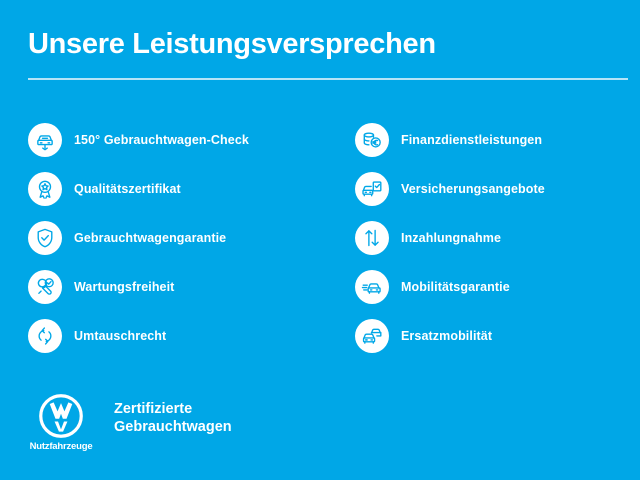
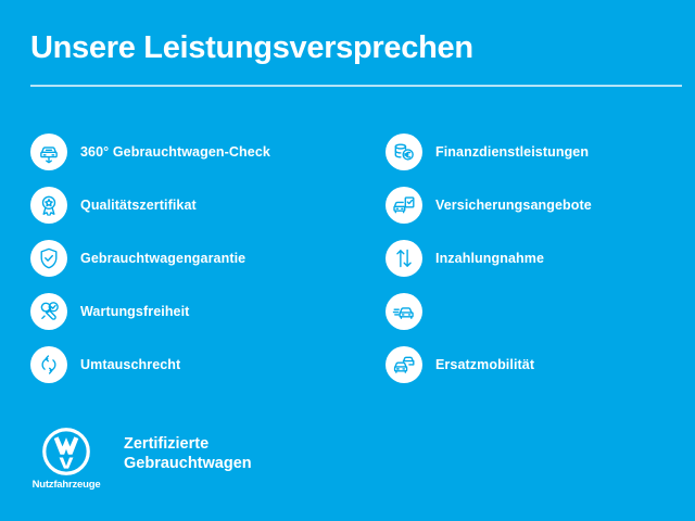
  Unsere Leistungsversprechen
- 150° Gebrauchtwagen-Check
+ 360° Gebrauchtwagen-Check
  Qualitätszertifikat
  Gebrauchtwagengarantie
  Wartungsfreiheit
  Umtauschrecht
  Finanzdienstleistungen
  Versicherungsangebote
  Inzahlungnahme
- Mobilitätsgarantie
  Ersatzmobilität
  Nutzfahrzeuge
  Zertifizierte
  Gebrauchtwagen
